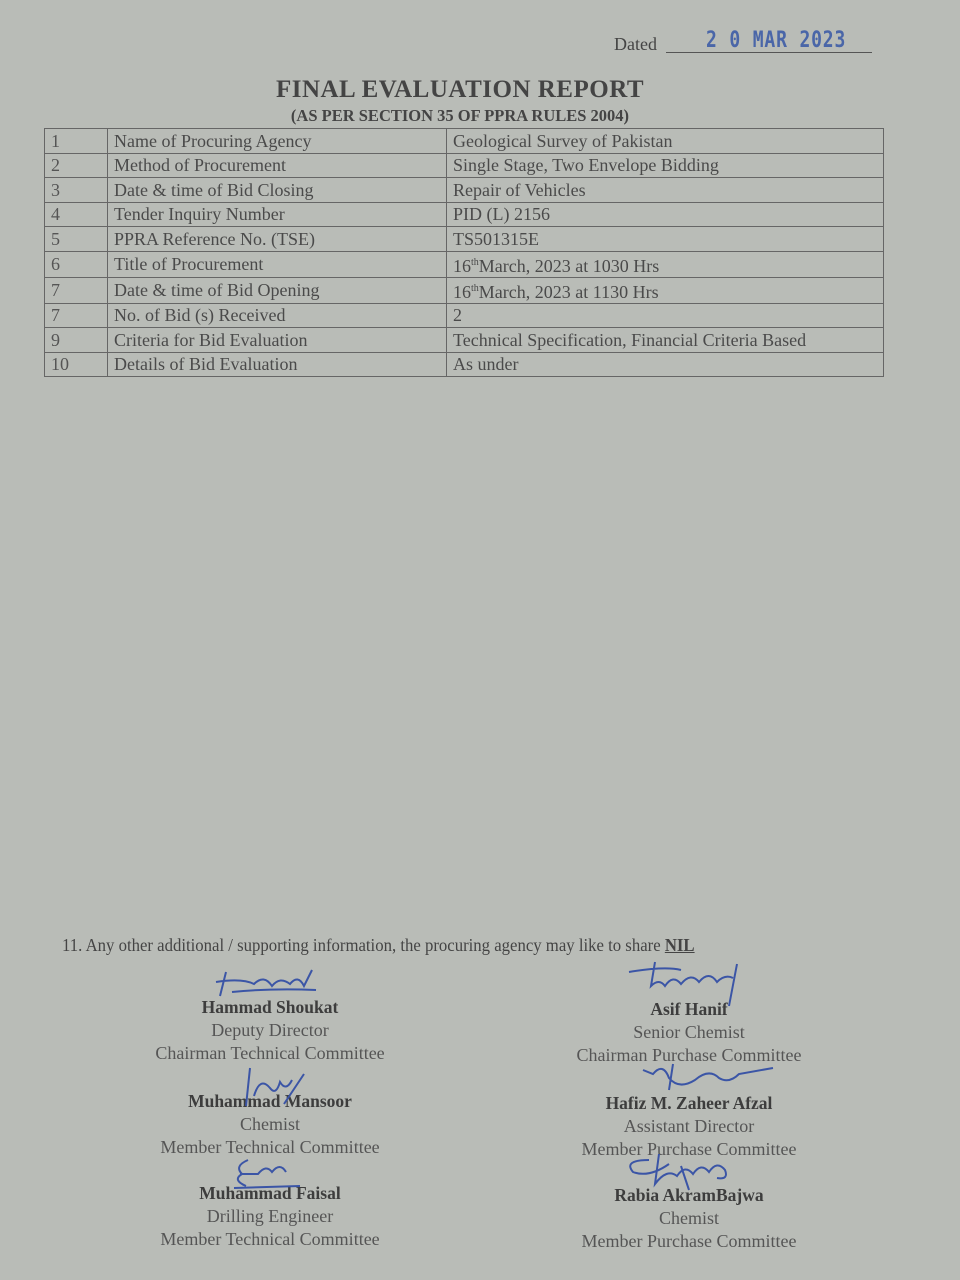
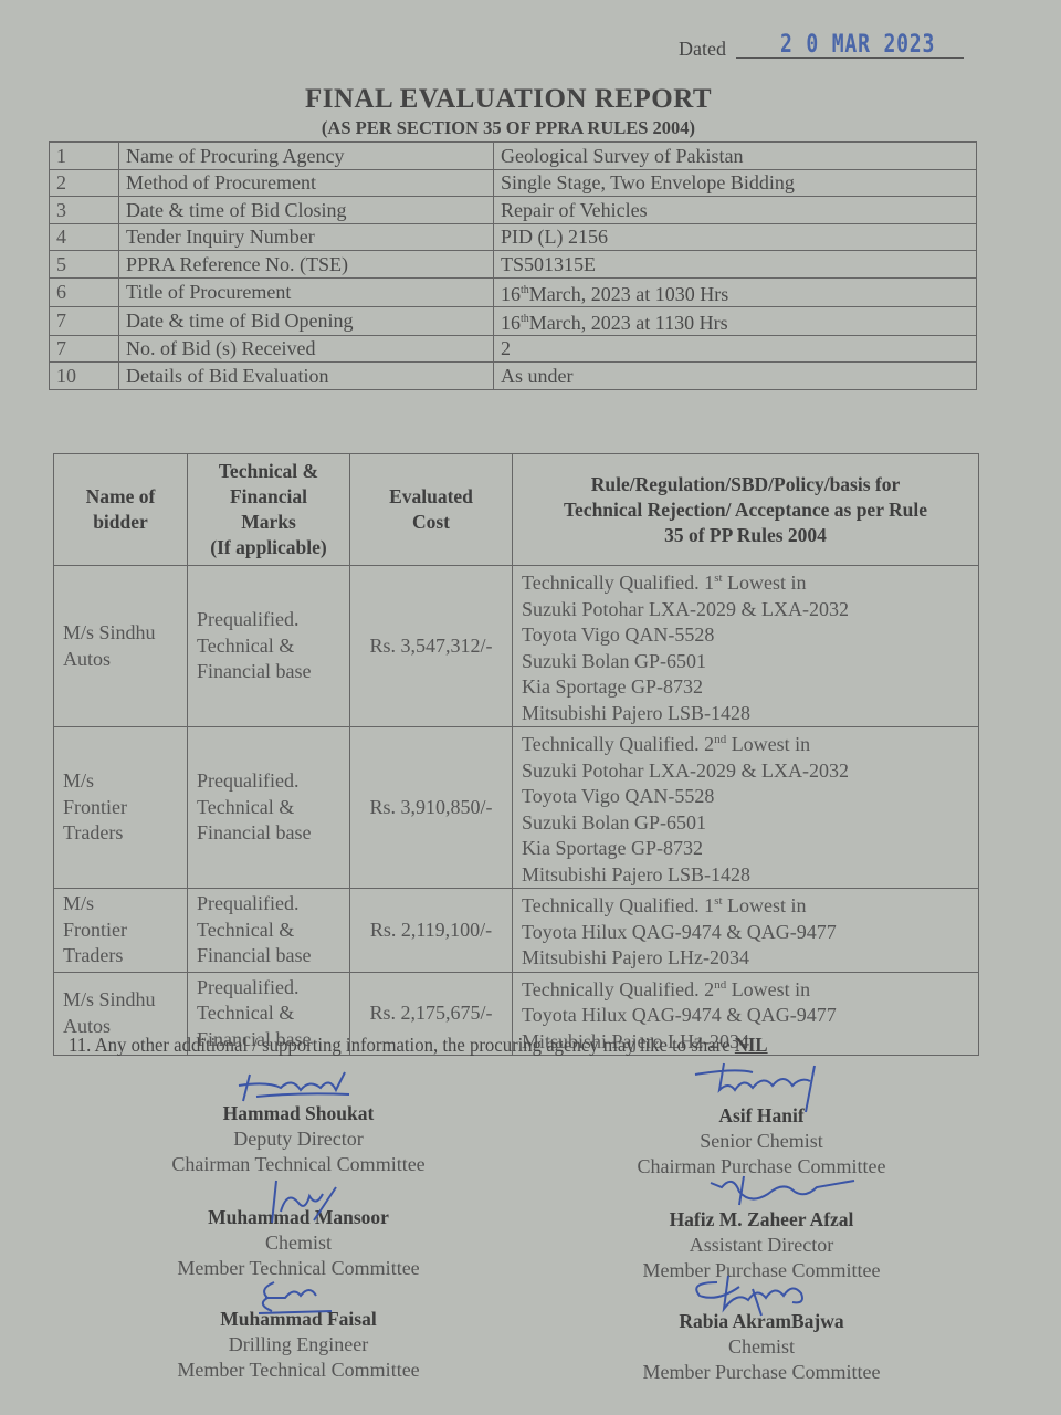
  Dated
  2 0 MAR 2023
  FINAL EVALUATION REPORT
  (AS PER SECTION 35 OF PPRA RULES 2004)
  1	Name of Procuring Agency	Geological Survey of Pakistan
  2	Method of Procurement	Single Stage, Two Envelope Bidding
  3	Date & time of Bid Closing	Repair of Vehicles
  4	Tender Inquiry Number	PID (L) 2156
  5	PPRA Reference No. (TSE)	TS501315E
  6	Title of Procurement	16thMarch, 2023 at 1030 Hrs
  7	Date & time of Bid Opening	16thMarch, 2023 at 1130 Hrs
  7	No. of Bid (s) Received	2
- 9	Criteria for Bid Evaluation	Technical Specification, Financial Criteria Based
  10	Details of Bid Evaluation	As under
+ Name of bidder	Technical & Financial Marks (If applicable)	Evaluated Cost	Rule/Regulation/SBD/Policy/basis for Technical Rejection/ Acceptance as per Rule 35 of PP Rules 2004
+ M/s Sindhu Autos	Prequalified. Technical & Financial base	Rs. 3,547,312/-	Technically Qualified. 1st Lowest in Suzuki Potohar LXA-2029 & LXA-2032 Toyota Vigo QAN-5528 Suzuki Bolan GP-6501 Kia Sportage GP-8732 Mitsubishi Pajero LSB-1428
+ M/s Frontier Traders	Prequalified. Technical & Financial base	Rs. 3,910,850/-	Technically Qualified. 2nd Lowest in Suzuki Potohar LXA-2029 & LXA-2032 Toyota Vigo QAN-5528 Suzuki Bolan GP-6501 Kia Sportage GP-8732 Mitsubishi Pajero LSB-1428
+ M/s Frontier Traders	Prequalified. Technical & Financial base	Rs. 2,119,100/-	Technically Qualified. 1st Lowest in Toyota Hilux QAG-9474 & QAG-9477 Mitsubishi Pajero LHz-2034
+ M/s Sindhu Autos	Prequalified. Technical & Financial base	Rs. 2,175,675/-	Technically Qualified. 2nd Lowest in Toyota Hilux QAG-9474 & QAG-9477 Mitsubishi Pajero LHz-2034
  11. Any other additional / supporting information, the procuring agency may like to share NIL
  Hammad Shoukat
  Deputy Director
  Chairman Technical Committee
  Muhammad Mansoor
  Chemist
  Member Technical Committee
  Muhammad Faisal
  Drilling Engineer
  Member Technical Committee
  Asif Hanif
  Senior Chemist
  Chairman Purchase Committee
  Hafiz M. Zaheer Afzal
  Assistant Director
  Member Purchase Committee
  Rabia AkramBajwa
  Chemist
  Member Purchase Committee
